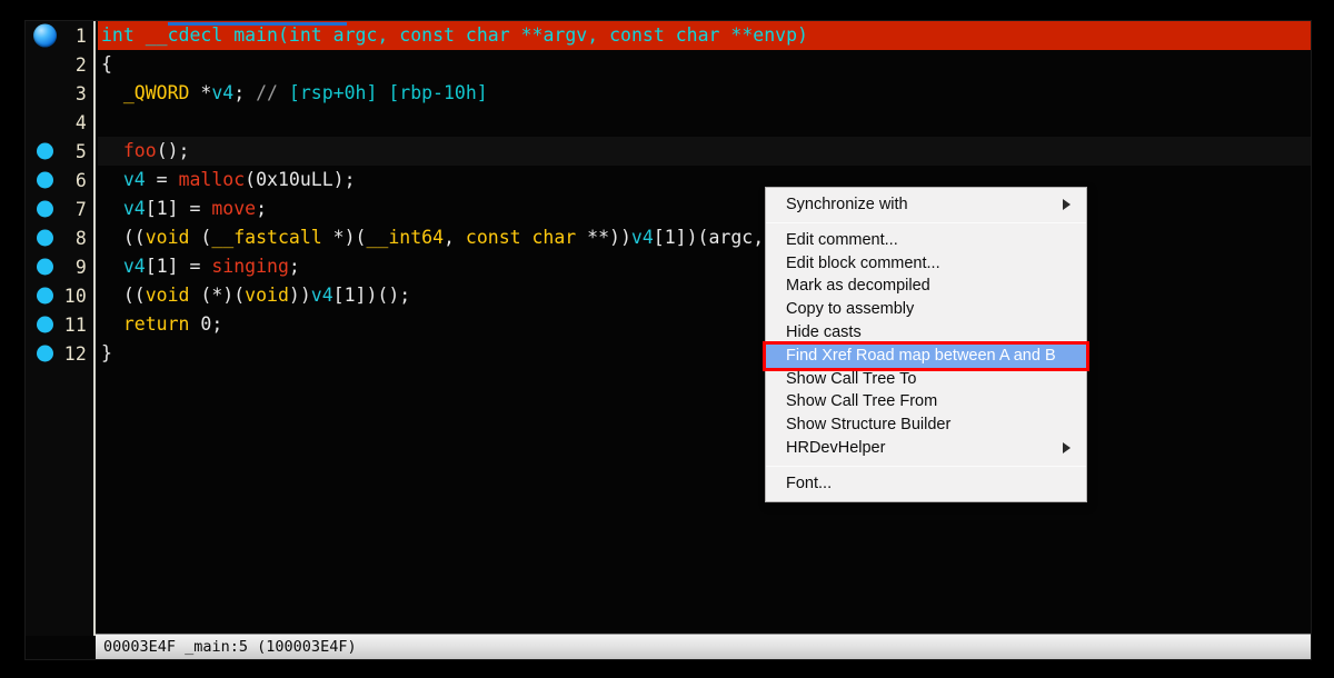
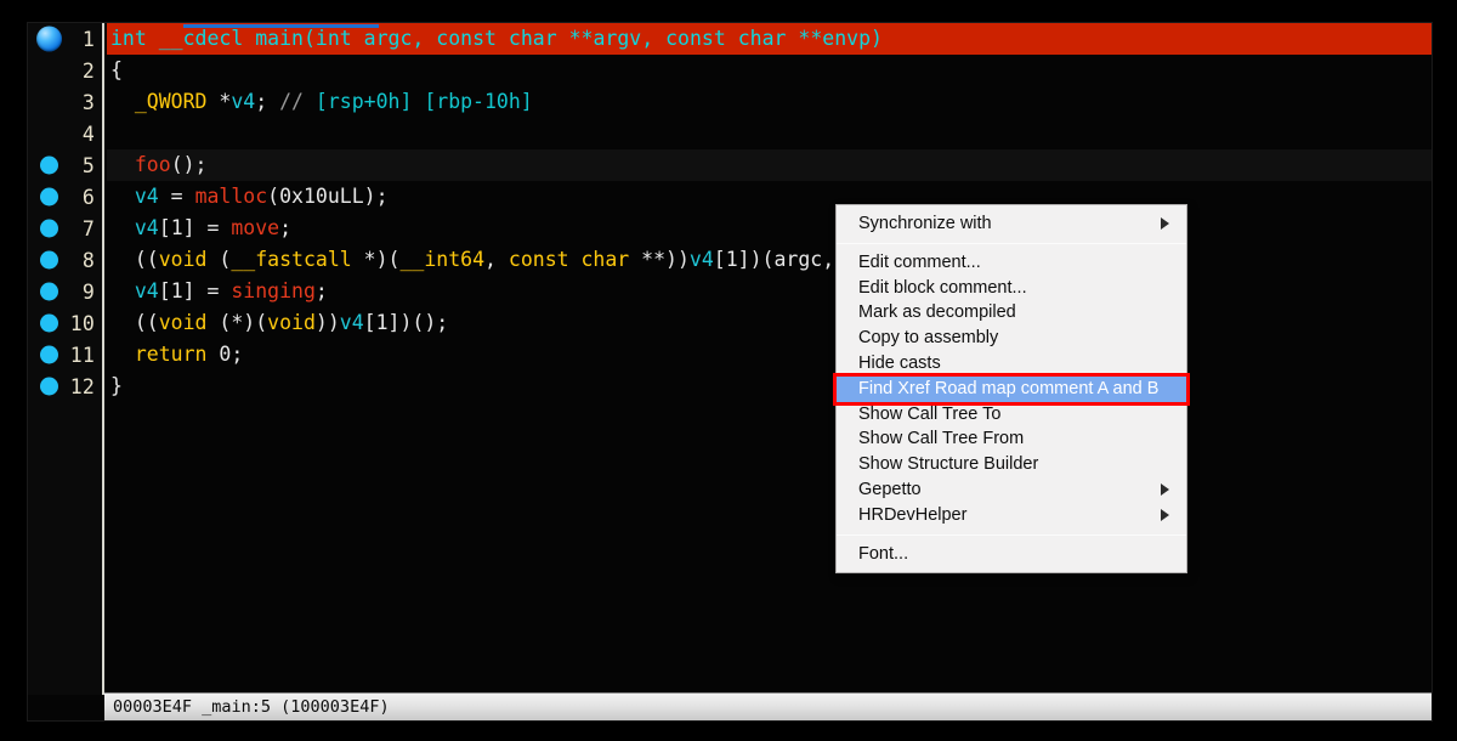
  1
  2
  3
  4
  5
  6
  7
  8
  9
  10
  11
  12
  int __cdecl main(int argc, const char **argv, const char **envp)
  {
  _QWORD *v4; // [rsp+0h] [rbp-10h]
  foo();
  v4 = malloc(0x10uLL);
  v4[1] = move;
  ((void (__fastcall *)(__int64, const char **))v4[1])(argc,
  v4[1] = singing;
  ((void (*)(void))v4[1])();
  return 0;
  }
  00003E4F _main:5 (100003E4F)
  Synchronize with
  Edit comment...
  Edit block comment...
  Mark as decompiled
  Copy to assembly
  Hide casts
- Find Xref Road map between A and B
+ Find Xref Road map comment A and B
  Show Call Tree To
  Show Call Tree From
  Show Structure Builder
+ Gepetto
  HRDevHelper
  Font...
